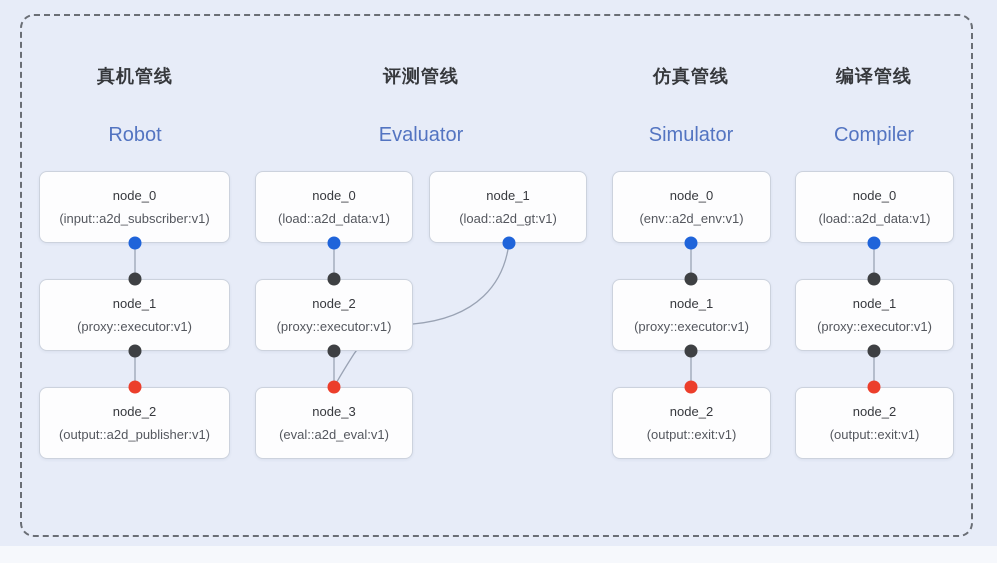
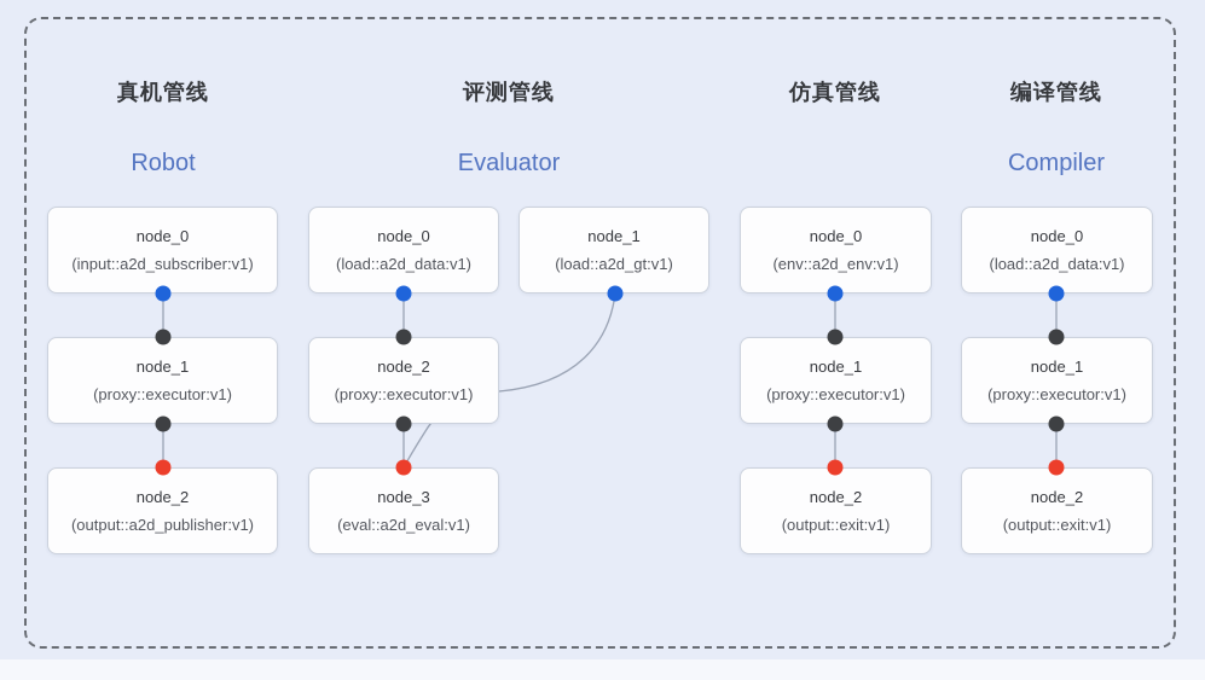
  真机管线
  Robot
  评测管线
  Evaluator
  仿真管线
- Simulator
  编译管线
  Compiler
  node_0
  (input::a2d_subscriber:v1)
  node_1
  (proxy::executor:v1)
  node_2
  (output::a2d_publisher:v1)
  node_0
  (load::a2d_data:v1)
  node_1
  (load::a2d_gt:v1)
  node_2
  (proxy::executor:v1)
  node_3
  (eval::a2d_eval:v1)
  node_0
  (env::a2d_env:v1)
  node_1
  (proxy::executor:v1)
  node_2
  (output::exit:v1)
  node_0
  (load::a2d_data:v1)
  node_1
  (proxy::executor:v1)
  node_2
  (output::exit:v1)
